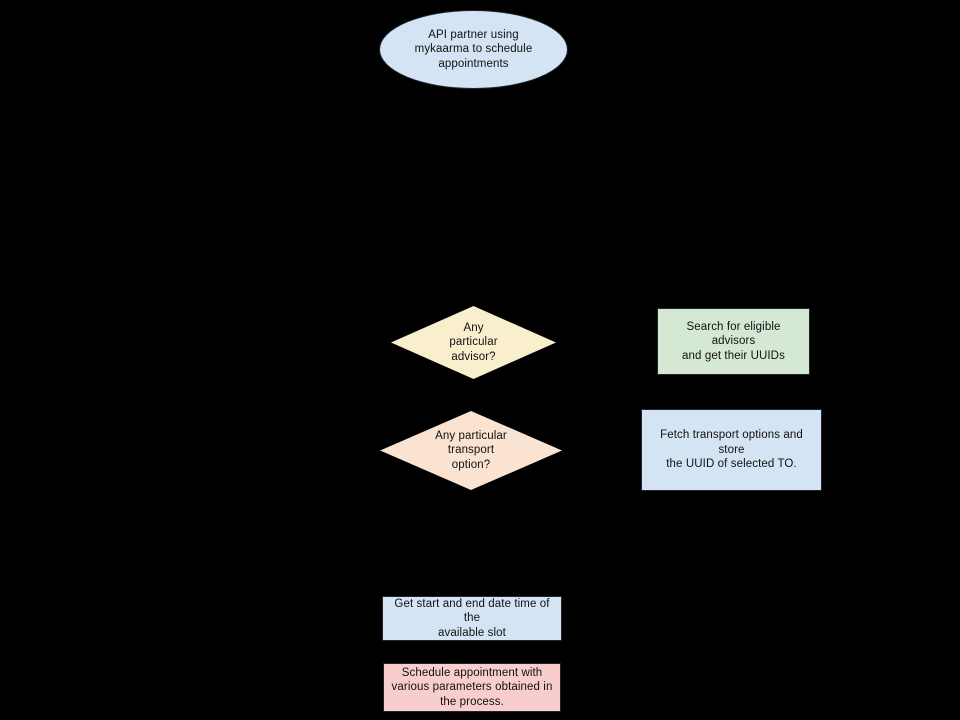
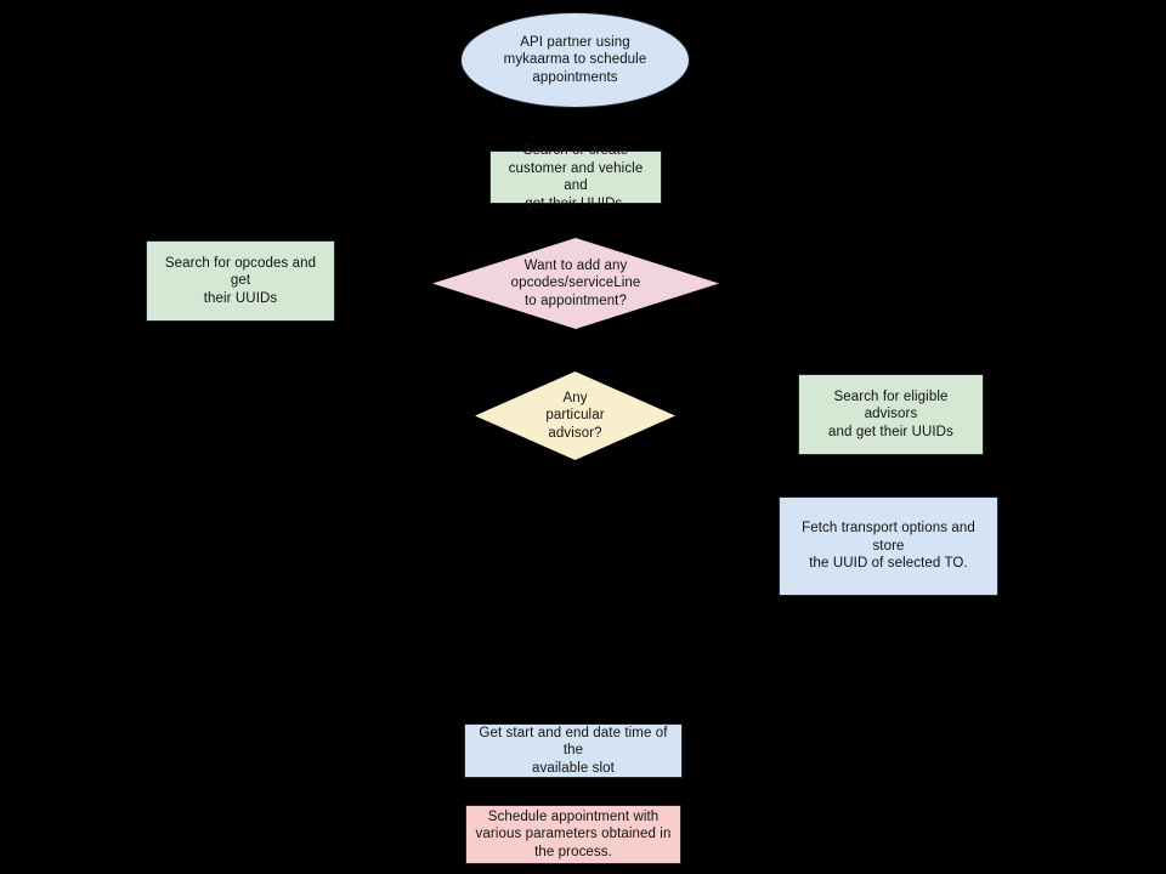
  API partner using
  mykaarma to schedule
  appointments
+ Search or create
+ customer and vehicle and
+ get their UUIDs.
+ Want to add any
+ opcodes/serviceLine
+ to appointment?
+ Search for opcodes and get
+ their UUIDs
  Any
  particular
  advisor?
  Search for eligible advisors
  and get their UUIDs
- Any particular
- transport
- option?
  Fetch transport options and store
  the UUID of selected TO.
  Get start and end date time of the
  available slot
  Schedule appointment with
  various parameters obtained in
  the process.
